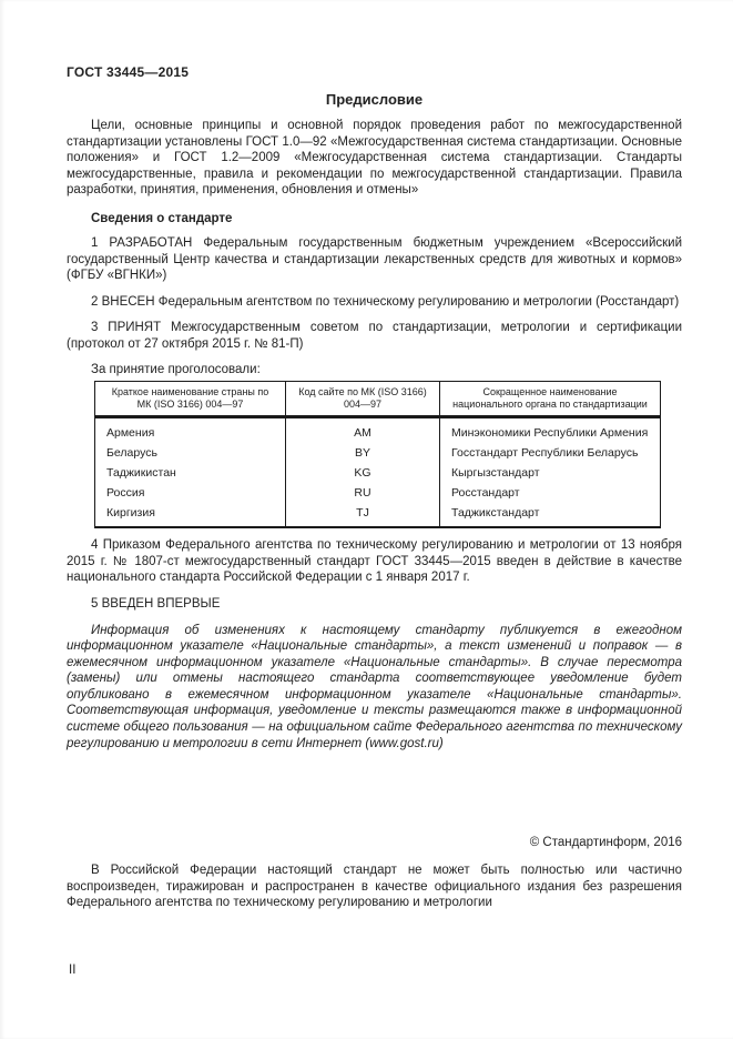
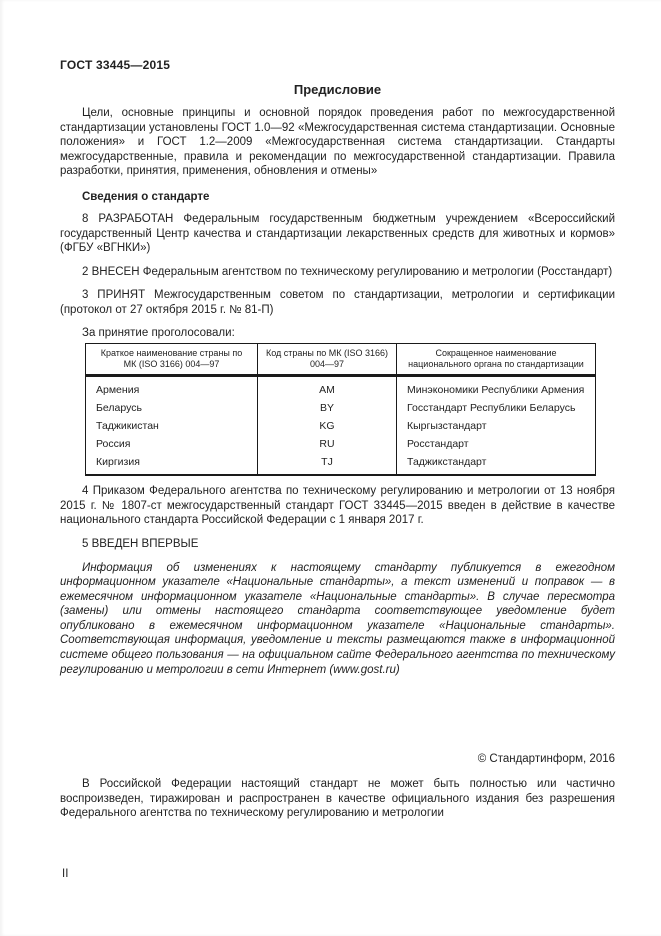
  ГОСТ 33445—2015
  Предисловие
  Цели, основные принципы и основной порядок проведения работ по межгосударственной стандартизации установлены ГОСТ 1.0—92 «Межгосударственная система стандартизации. Основные положения» и ГОСТ 1.2—2009 «Межгосударственная система стандартизации. Стандарты межгосударственные, правила и рекомендации по межгосударственной стандартизации. Правила разработки, принятия, применения, обновления и отмены»
  Сведения о стандарте
- 1 РАЗРАБОТАН Федеральным государственным бюджетным учреждением «Всероссийский государственный Центр качества и стандартизации лекарственных средств для животных и кормов» (ФГБУ «ВГНКИ»)
+ 8 РАЗРАБОТАН Федеральным государственным бюджетным учреждением «Всероссийский государственный Центр качества и стандартизации лекарственных средств для животных и кормов» (ФГБУ «ВГНКИ»)
  2 ВНЕСЕН Федеральным агентством по техническому регулированию и метрологии (Росстандарт)
  3 ПРИНЯТ Межгосударственным советом по стандартизации, метрологии и сертификации (протокол от 27 октября 2015 г. № 81-П)
  За принятие проголосовали:
- Краткое наименование страны по МК (ISO 3166) 004—97	Код сайте по МК (ISO 3166) 004—97	Сокращенное наименование национального органа по стандартизации
+ Краткое наименование страны по МК (ISO 3166) 004—97	Код страны по МК (ISO 3166) 004—97	Сокращенное наименование национального органа по стандартизации
  Армения	AM	Минэкономики Республики Армения
  Беларусь	BY	Госстандарт Республики Беларусь
  Таджикистан	KG	Кыргызстандарт
  Россия	RU	Росстандарт
  Киргизия	TJ	Таджикстандарт
  4 Приказом Федерального агентства по техническому регулированию и метрологии от 13 ноября 2015 г. № 1807-ст межгосударственный стандарт ГОСТ 33445—2015 введен в действие в качестве национального стандарта Российской Федерации с 1 января 2017 г.
  5 ВВЕДЕН ВПЕРВЫЕ
  Информация об изменениях к настоящему стандарту публикуется в ежегодном информационном указателе «Национальные стандарты», а текст изменений и поправок — в ежемесячном информационном указателе «Национальные стандарты». В случае пересмотра (замены) или отмены настоящего стандарта соответствующее уведомление будет опубликовано в ежемесячном информационном указателе «Национальные стандарты». Соответствующая информация, уведомление и тексты размещаются также в информационной системе общего пользования — на официальном сайте Федерального агентства по техническому регулированию и метрологии в сети Интернет (www.gost.ru)
  © Стандартинформ, 2016
  В Российской Федерации настоящий стандарт не может быть полностью или частично воспроизведен, тиражирован и распространен в качестве официального издания без разрешения Федерального агентства по техническому регулированию и метрологии
  II
